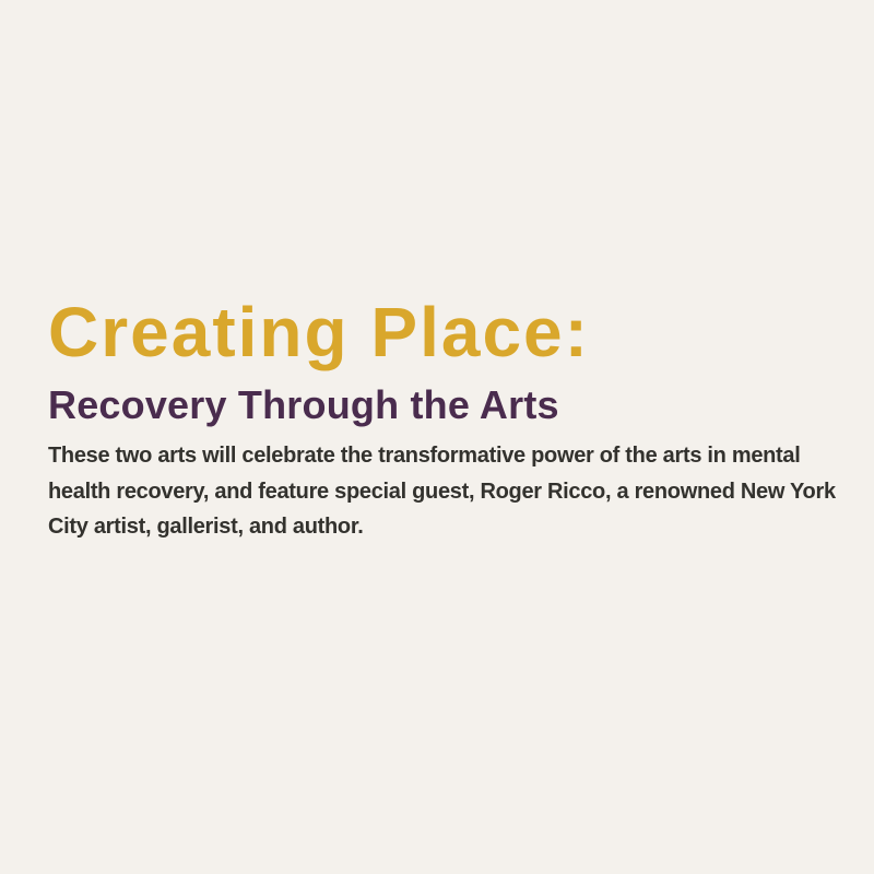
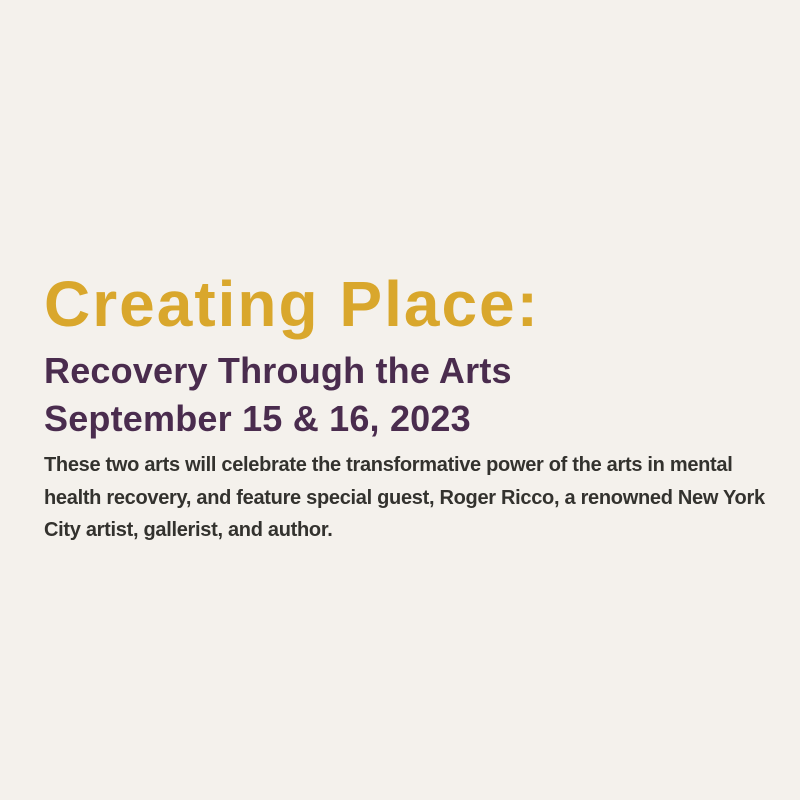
  Creating Place:
  Recovery Through the Arts
+ September 15 & 16, 2023
  These two arts will celebrate the transformative power of the arts in mental
  health recovery, and feature special guest, Roger Ricco, a renowned New York
  City artist, gallerist, and author.
